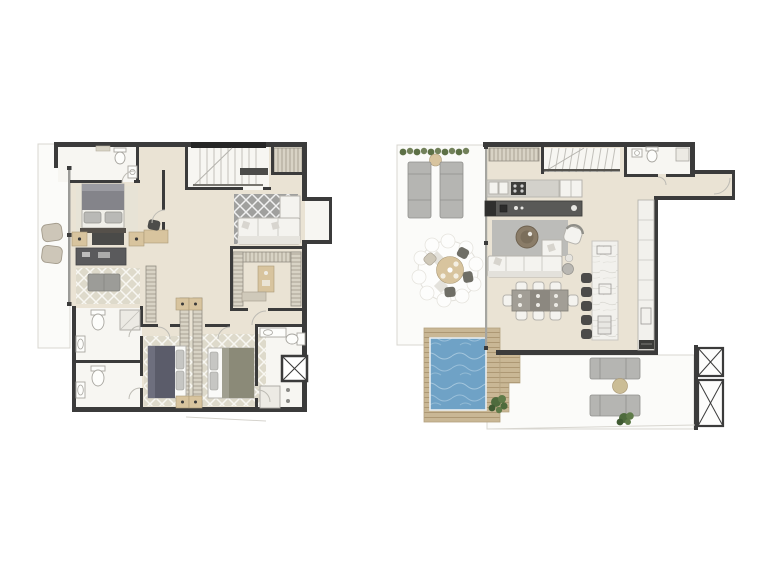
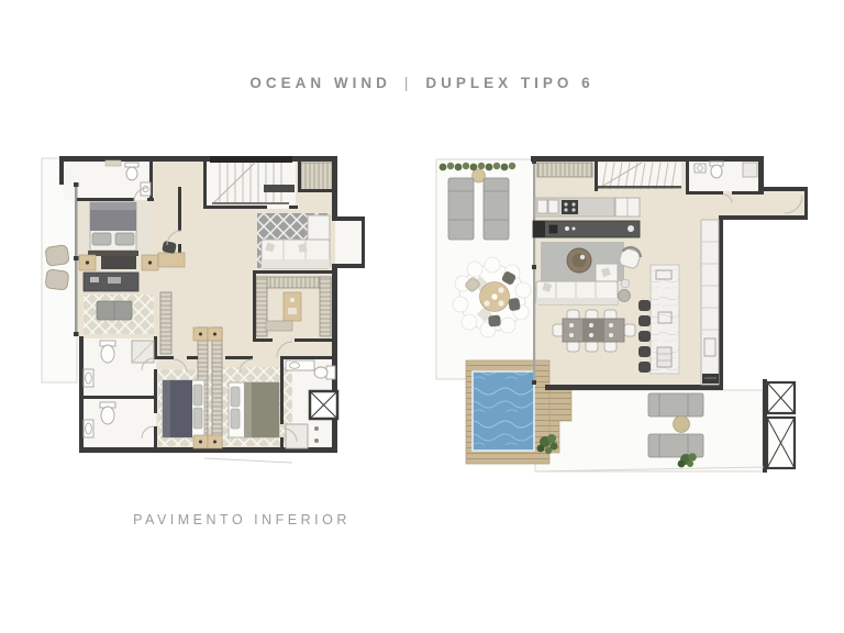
+ OCEAN WIND | DUPLEX TIPO 6
+ PAVIMENTO INFERIOR
